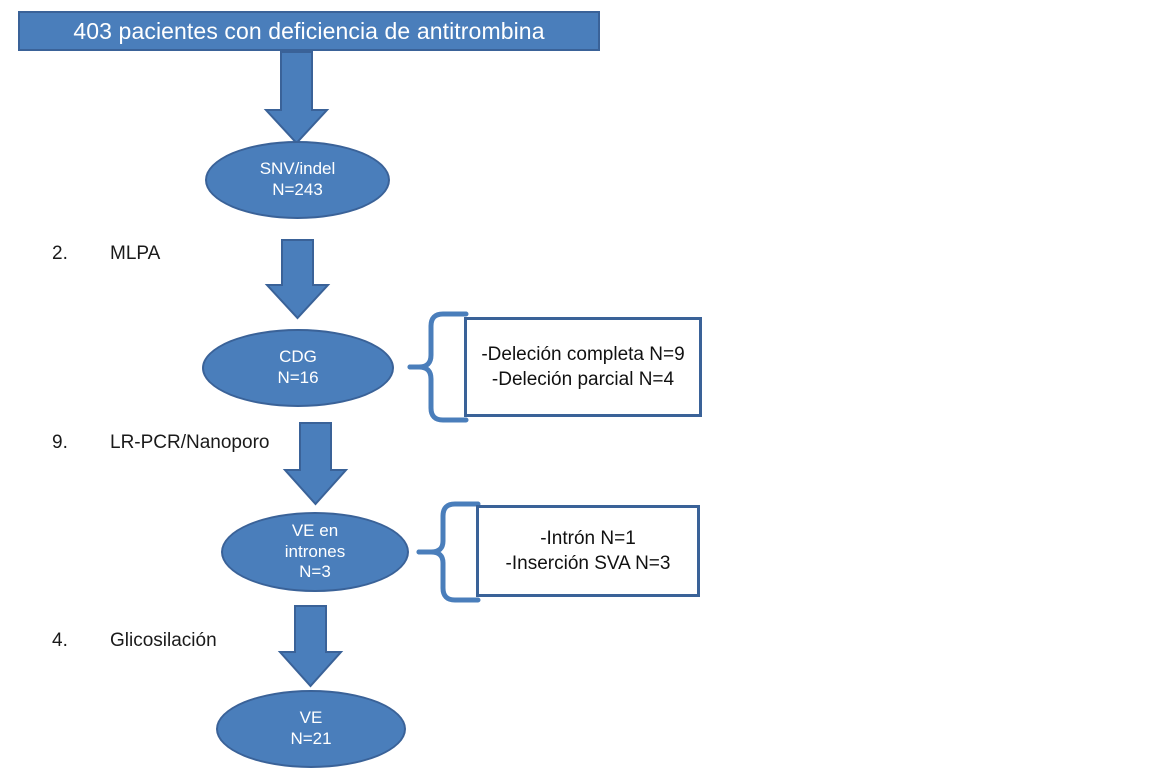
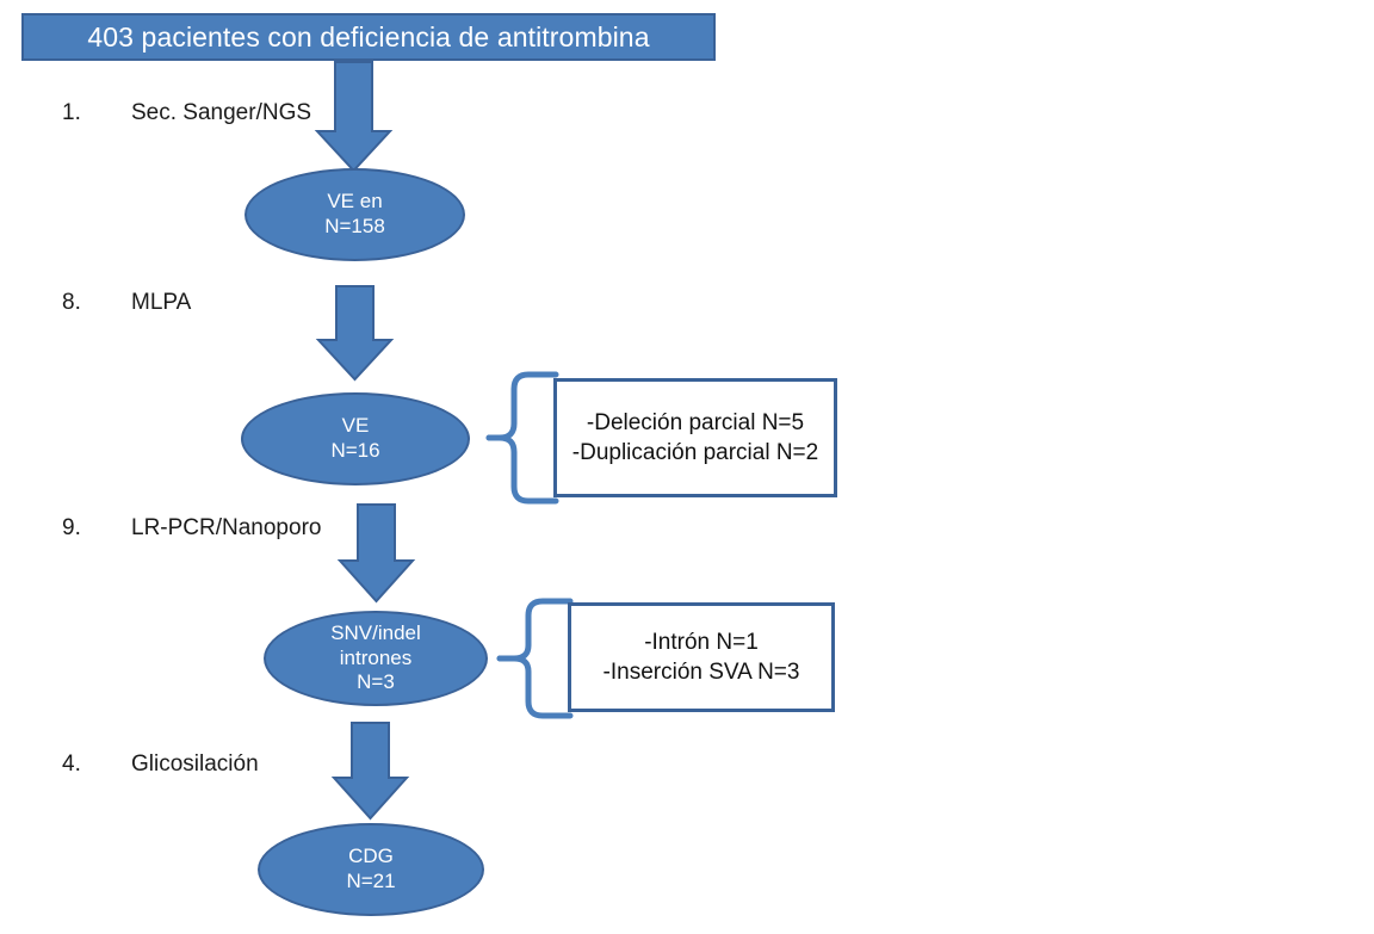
  403 pacientes con deficiencia de antitrombina
+ 1. Sec. Sanger/NGS
- 2. MLPA
+ 8. MLPA
  9. LR-PCR/Nanoporo
  4. Glicosilación
- SNV/indel
+ VE en
- N=243
+ N=158
- CDG
+ VE
  N=16
- VE en
+ SNV/indel
  intrones
  N=3
- VE
+ CDG
  N=21
- -Deleción completa N=9
- -Deleción parcial N=4
+ -Deleción parcial N=5
+ -Duplicación parcial N=2
  -Intrón N=1
  -Inserción SVA N=3
